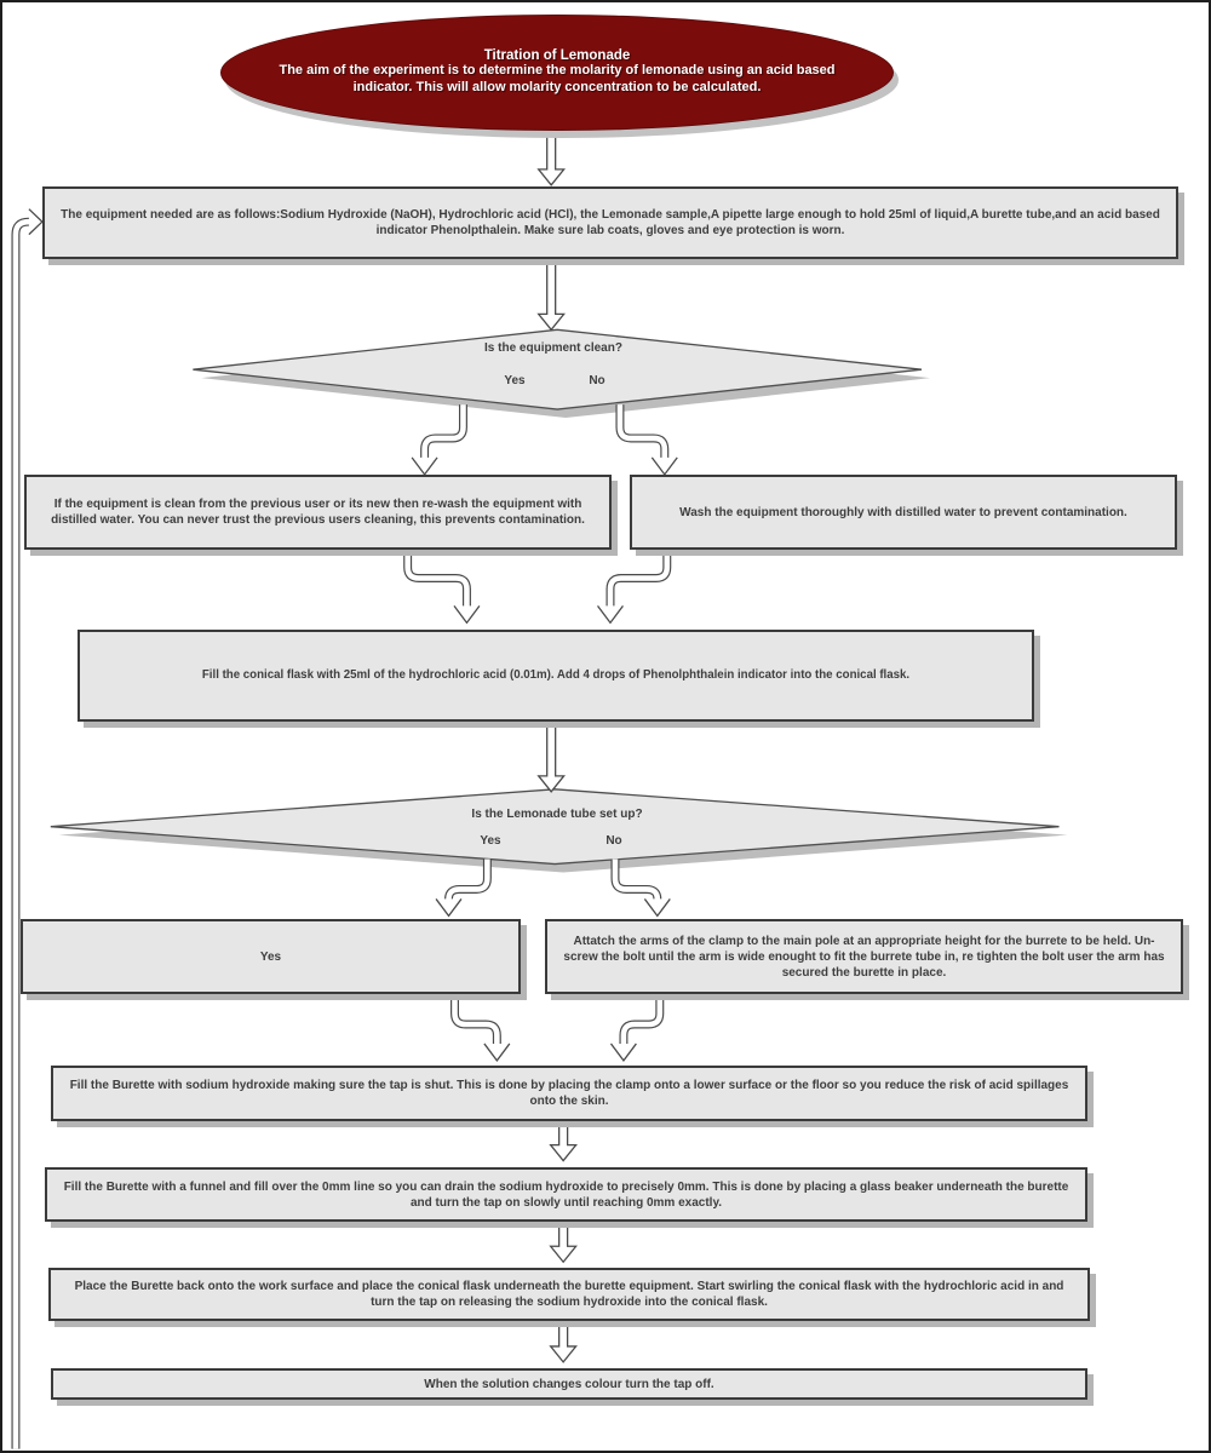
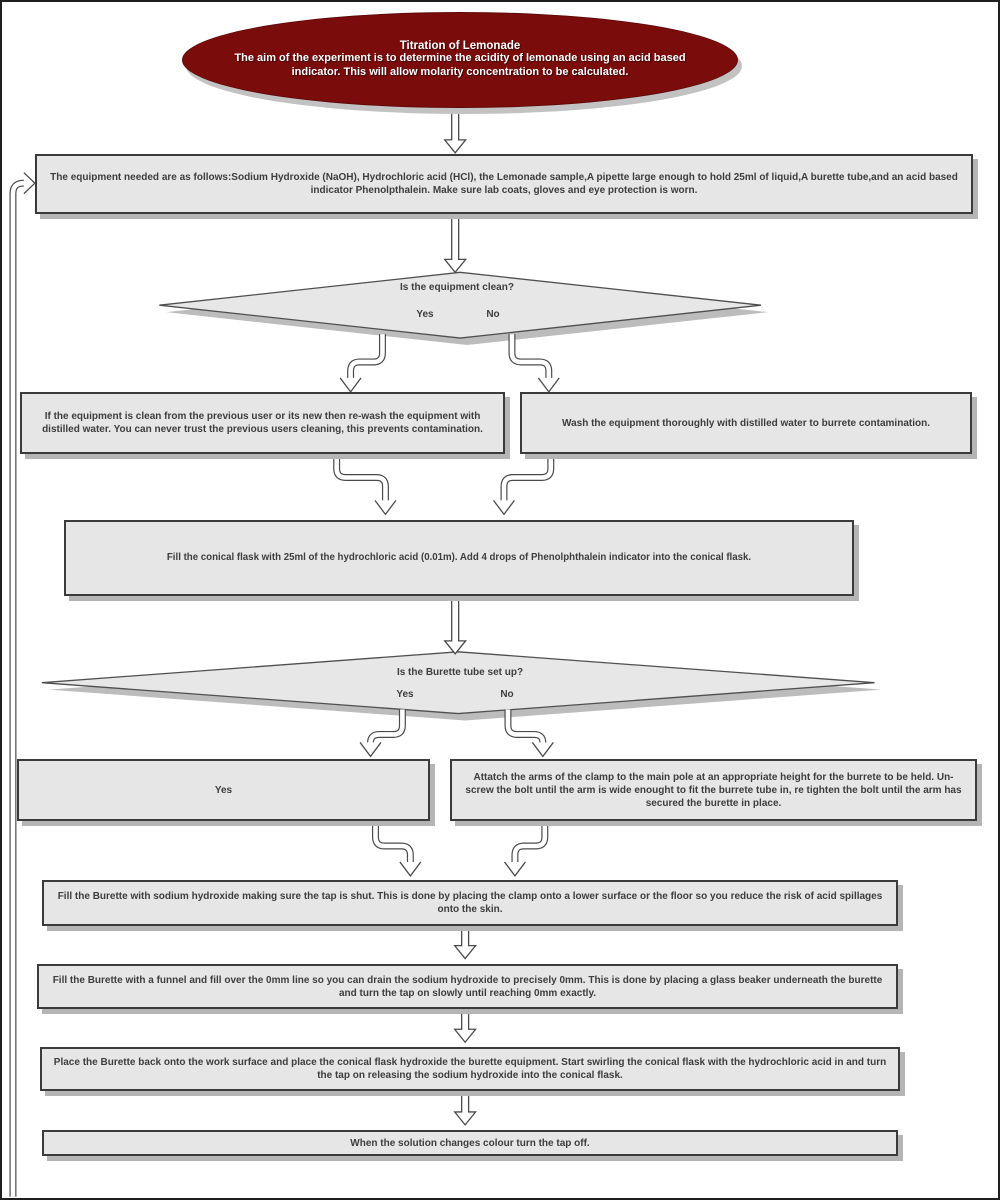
  Titration of Lemonade
- The aim of the experiment is to determine the molarity of lemonade using an acid based indicator. This will allow molarity concentration to be calculated.
+ The aim of the experiment is to determine the acidity of lemonade using an acid based indicator. This will allow molarity concentration to be calculated.
  The equipment needed are as follows:Sodium Hydroxide (NaOH), Hydrochloric acid (HCl), the Lemonade sample,A pipette large enough to hold 25ml of liquid,A burette tube,and an acid based indicator Phenolpthalein. Make sure lab coats, gloves and eye protection is worn.
  If the equipment is clean from the previous user or its new then re-wash the equipment with distilled water. You can never trust the previous users cleaning, this prevents contamination.
- Wash the equipment thoroughly with distilled water to prevent contamination.
+ Wash the equipment thoroughly with distilled water to burrete contamination.
  Fill the conical flask with 25ml of the hydrochloric acid (0.01m). Add 4 drops of Phenolphthalein indicator into the conical flask.
  Yes
- Attatch the arms of the clamp to the main pole at an appropriate height for the burrete to be held. Un-screw the bolt until the arm is wide enought to fit the burrete tube in, re tighten the bolt user the arm has secured the burette in place.
+ Attatch the arms of the clamp to the main pole at an appropriate height for the burrete to be held. Un-screw the bolt until the arm is wide enought to fit the burrete tube in, re tighten the bolt until the arm has secured the burette in place.
  Fill the Burette with sodium hydroxide making sure the tap is shut. This is done by placing the clamp onto a lower surface or the floor so you reduce the risk of acid spillages onto the skin.
  Fill the Burette with a funnel and fill over the 0mm line so you can drain the sodium hydroxide to precisely 0mm. This is done by placing a glass beaker underneath the burette and turn the tap on slowly until reaching 0mm exactly.
- Place the Burette back onto the work surface and place the conical flask underneath the burette equipment. Start swirling the conical flask with the hydrochloric acid in and turn the tap on releasing the sodium hydroxide into the conical flask.
+ Place the Burette back onto the work surface and place the conical flask hydroxide the burette equipment. Start swirling the conical flask with the hydrochloric acid in and turn the tap on releasing the sodium hydroxide into the conical flask.
  When the solution changes colour turn the tap off.
  Is the equipment clean?
  Yes
  No
- Is the Lemonade tube set up?
+ Is the Burette tube set up?
  Yes
  No
